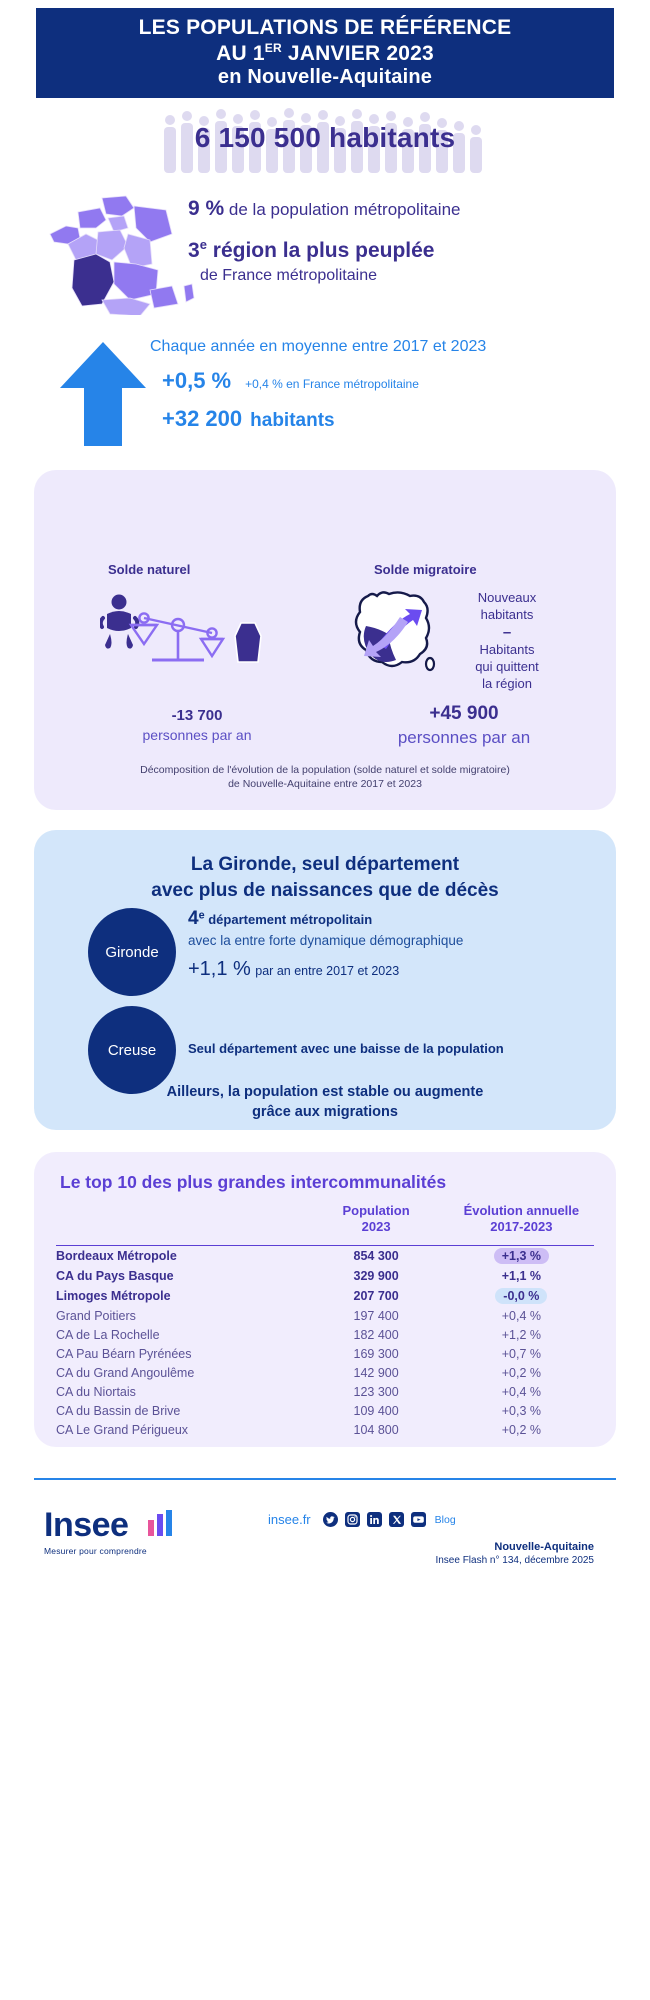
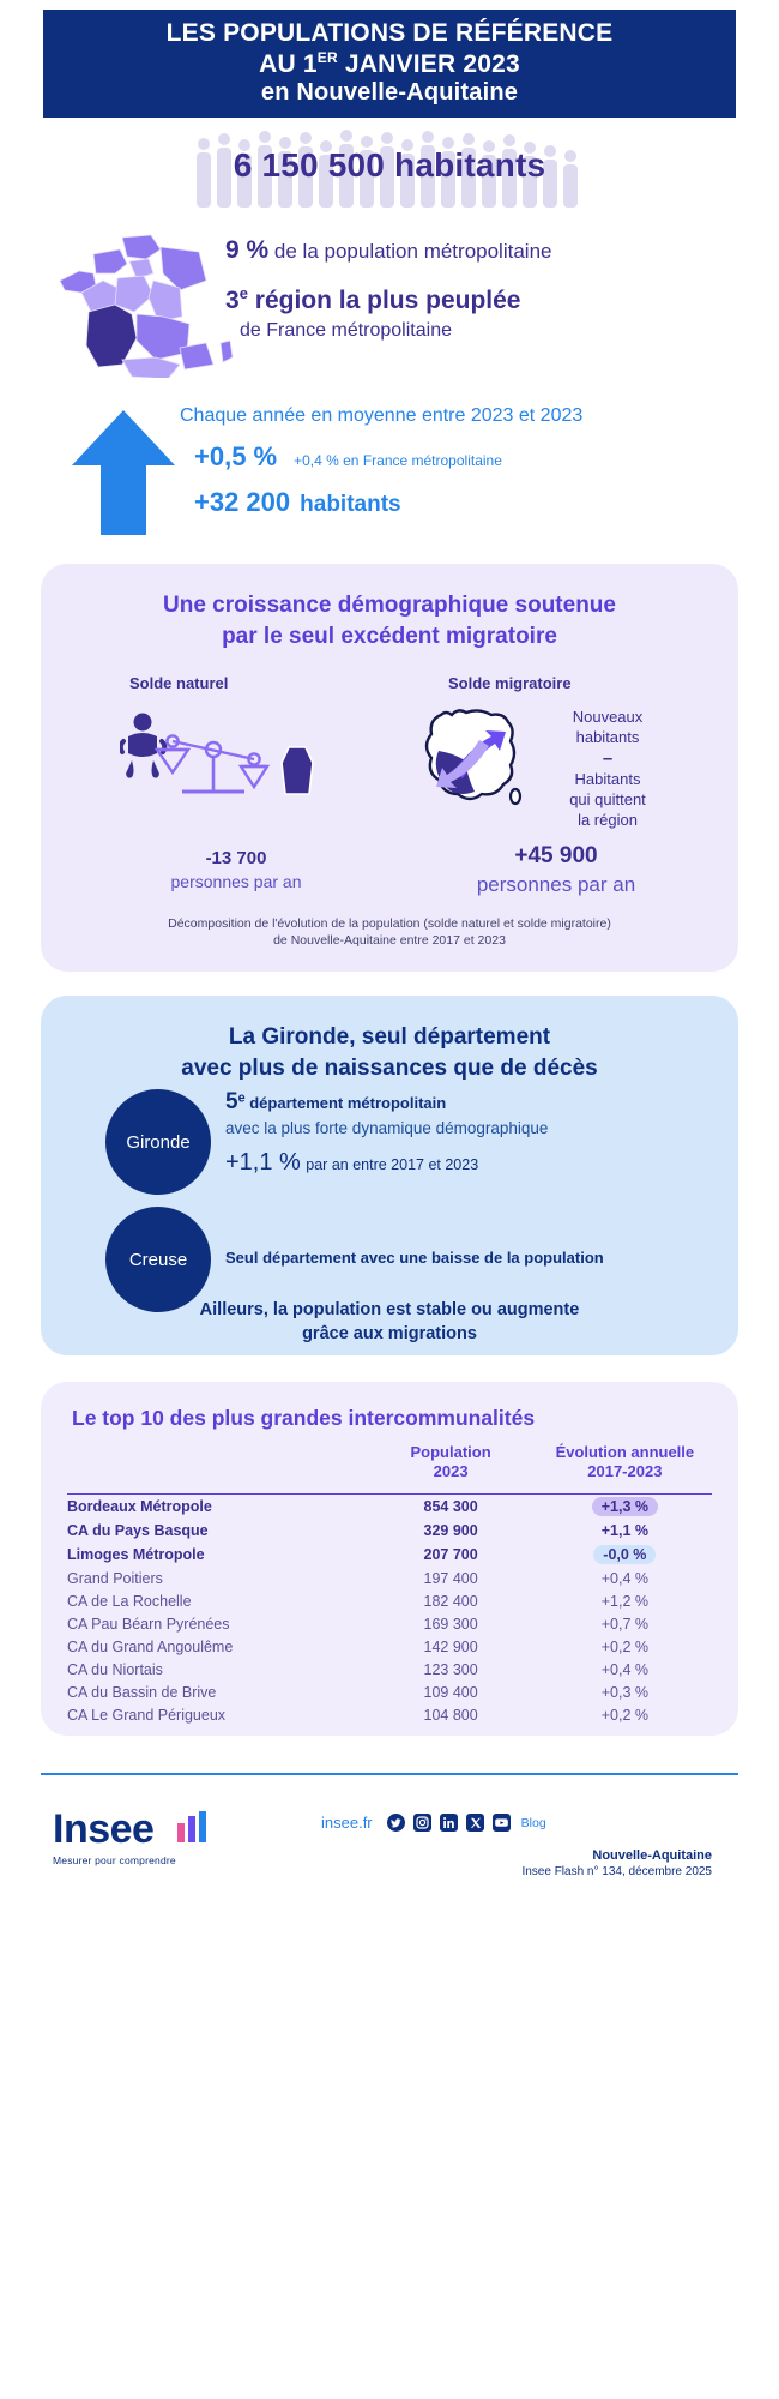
  LES POPULATIONS DE RÉFÉRENCE
  AU 1ER JANVIER 2023
  en Nouvelle-Aquitaine
  6 150 500 habitants
  9 % de la population métropolitaine
  3e région la plus peuplée
  de France métropolitaine
- Chaque année en moyenne entre 2017 et 2023
+ Chaque année en moyenne entre 2023 et 2023
  +0,5 %
  +0,4 % en France métropolitaine
  +32 200
  habitants
+ Une croissance démographique soutenue
+ par le seul excédent migratoire
  Solde naturel
  Solde migratoire
  Nouveaux
  habitants
  –
  Habitants
  qui quittent
  la région
  -13 700
  personnes par an
  +45 900
  personnes par an
  Décomposition de l'évolution de la population (solde naturel et solde migratoire)
  de Nouvelle-Aquitaine entre 2017 et 2023
  La Gironde, seul département
  avec plus de naissances que de décès
  Gironde
  Creuse
- 4e département métropolitain
+ 5e département métropolitain
- avec la entre forte dynamique démographique
+ avec la plus forte dynamique démographique
  +1,1 % par an entre 2017 et 2023
  Seul département avec une baisse de la population
  Ailleurs, la population est stable ou augmente
  grâce aux migrations
  Le top 10 des plus grandes intercommunalités
  	Population 2023	Évolution annuelle 2017-2023
  Bordeaux Métropole	854 300	+1,3 %
  CA du Pays Basque	329 900	+1,1 %
  Limoges Métropole	207 700	-0,0 %
  Grand Poitiers	197 400	+0,4 %
  CA de La Rochelle	182 400	+1,2 %
  CA Pau Béarn Pyrénées	169 300	+0,7 %
  CA du Grand Angoulême	142 900	+0,2 %
  CA du Niortais	123 300	+0,4 %
  CA du Bassin de Brive	109 400	+0,3 %
  CA Le Grand Périgueux	104 800	+0,2 %
  Insee
  Mesurer pour comprendre
  insee.fr
  Blog
  Nouvelle-Aquitaine
  Insee Flash n° 134, décembre 2025
